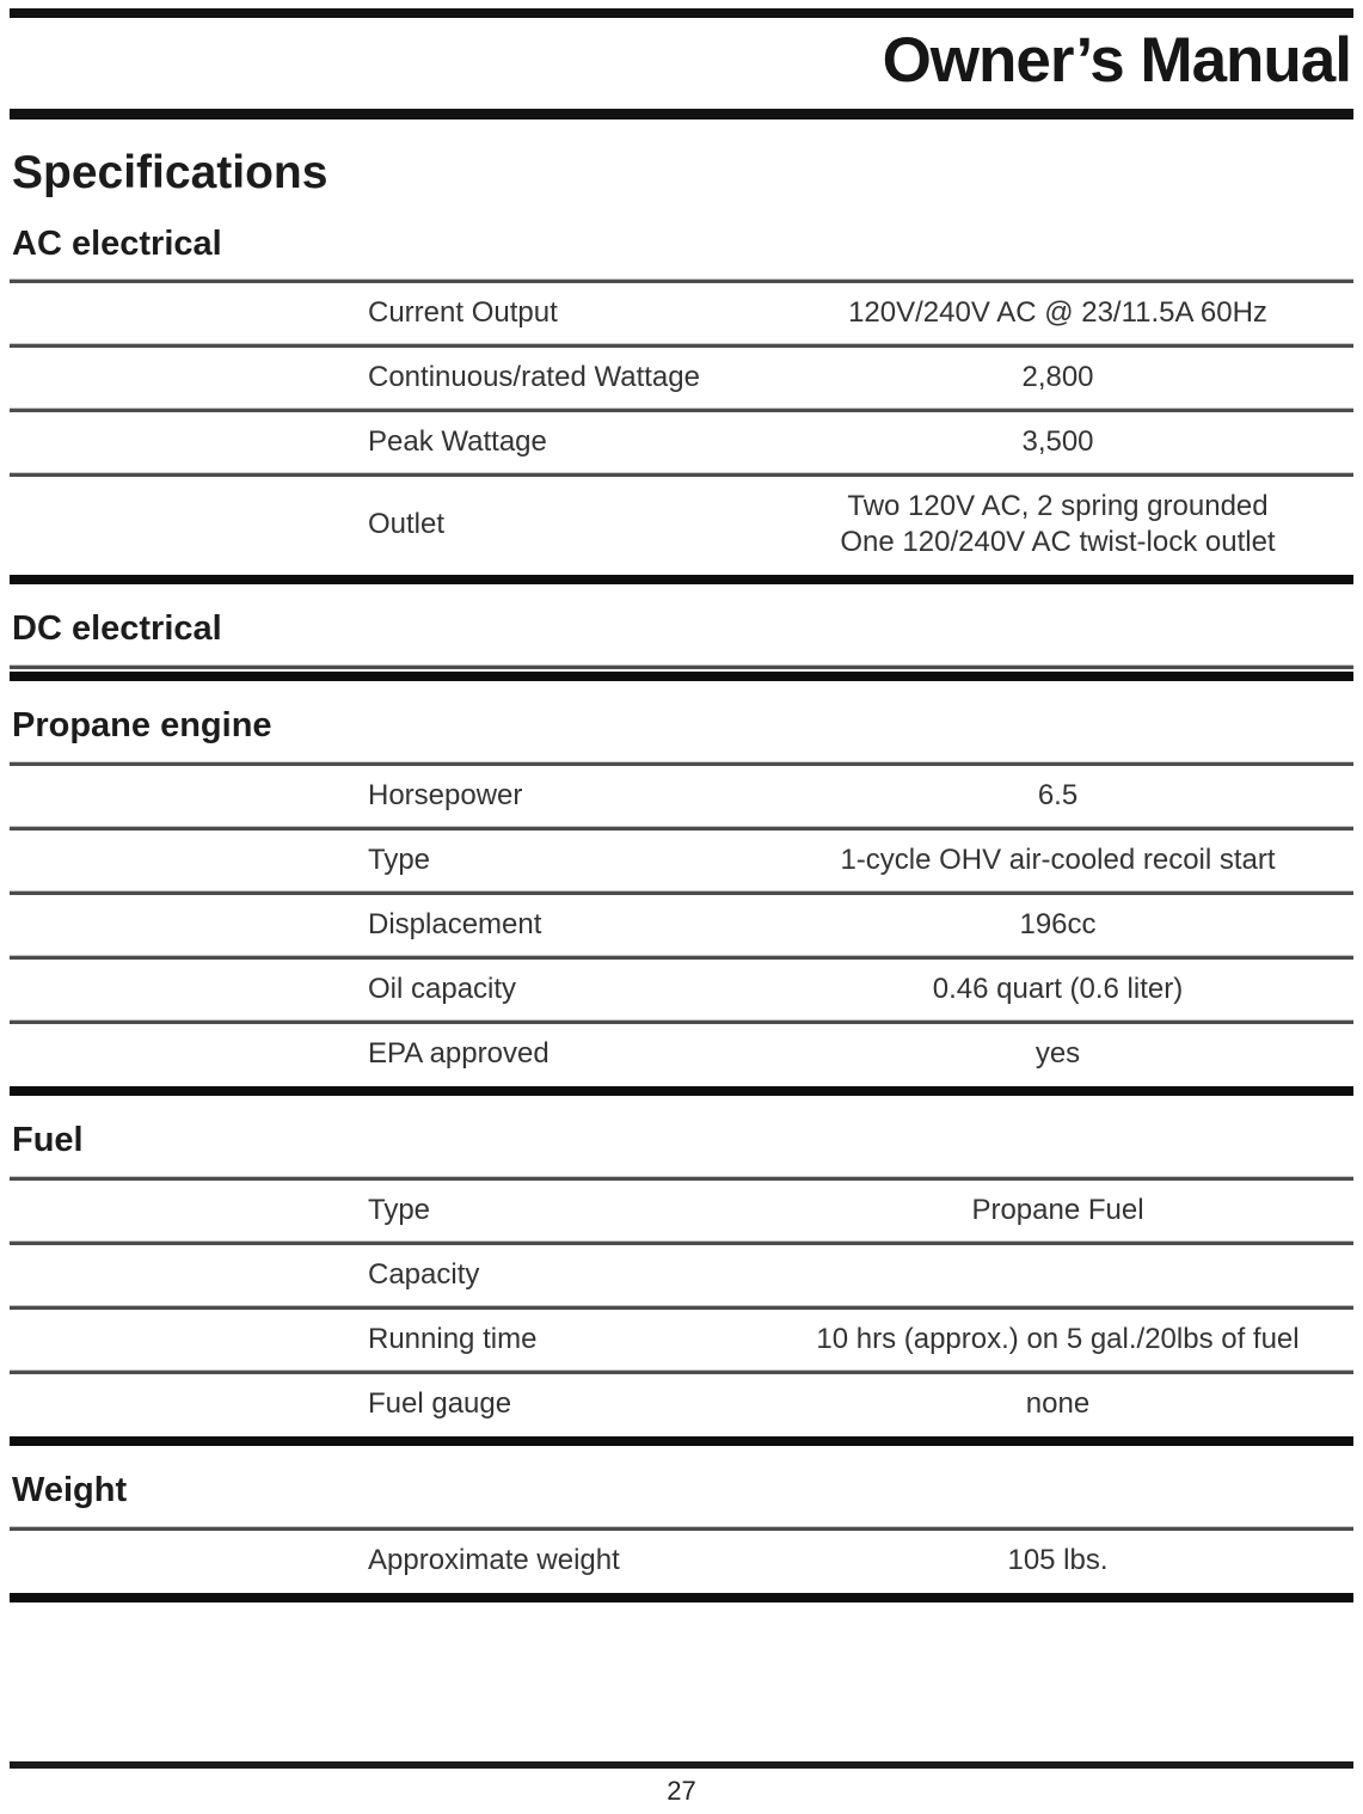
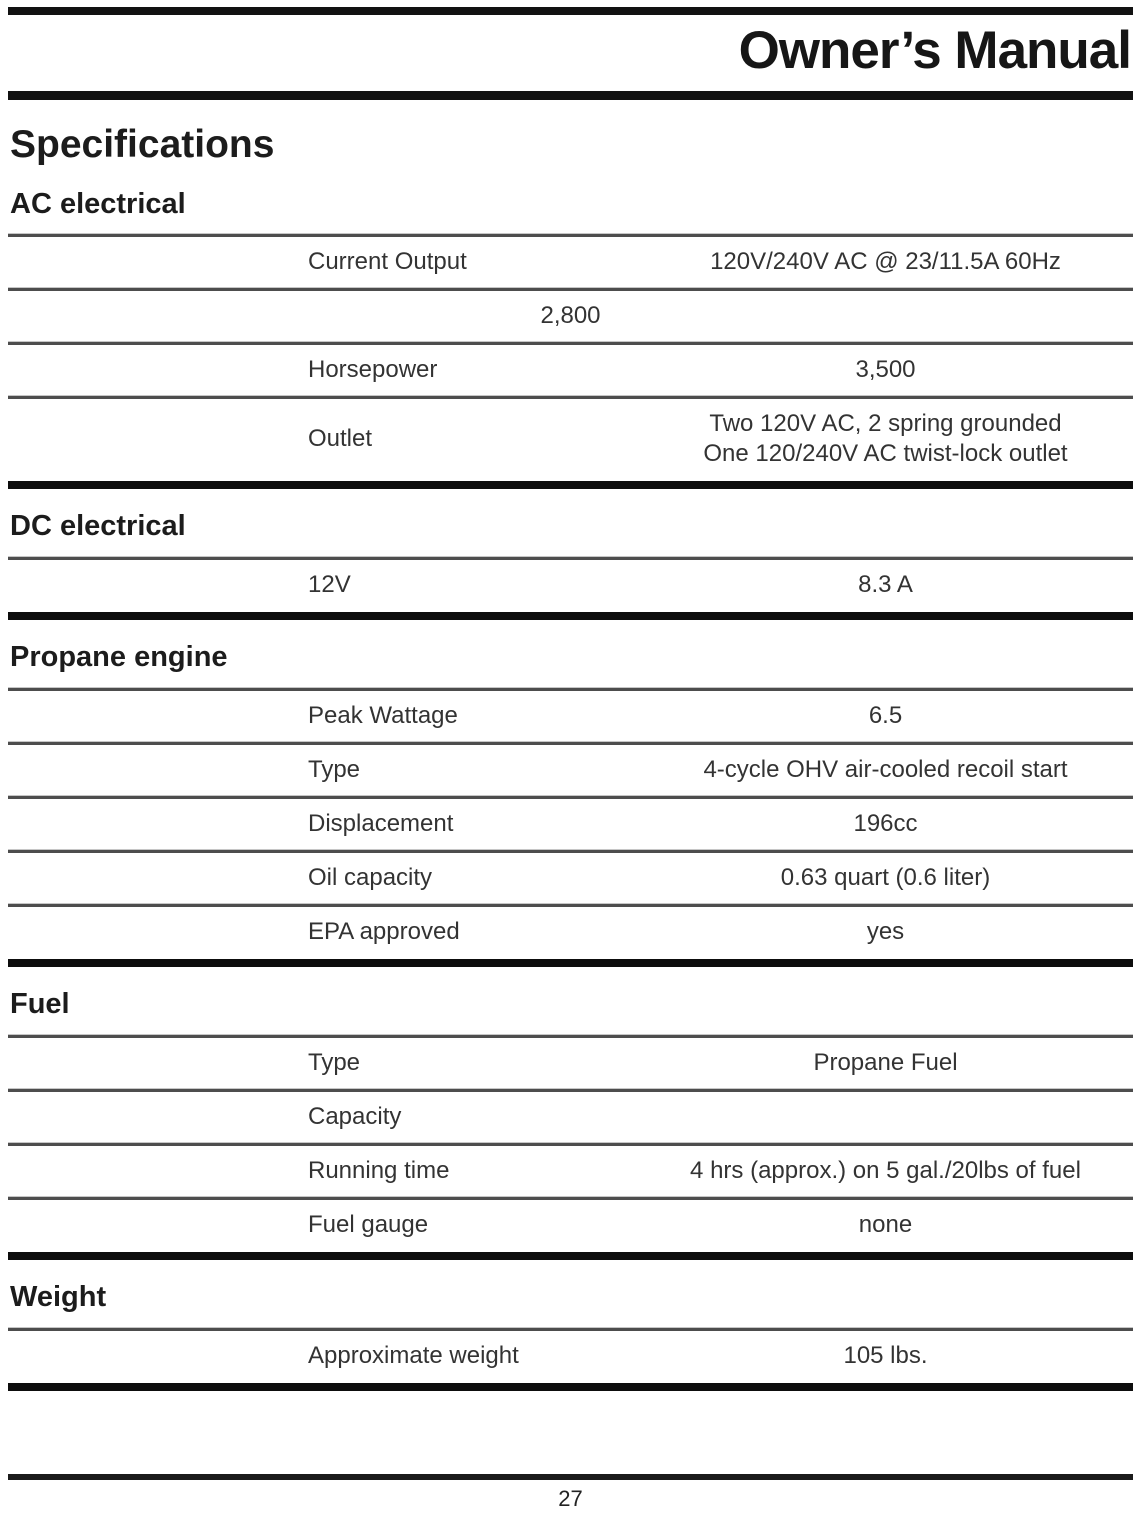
  Owner’s Manual
  Specifications
  AC electrical
  Current Output
  120V/240V AC @ 23/11.5A 60Hz
- Continuous/rated Wattage
  2,800
- Peak Wattage
+ Horsepower
  3,500
  Outlet
  Two 120V AC, 2 spring grounded
  One 120/240V AC twist-lock outlet
  DC electrical
+ 12V
+ 8.3 A
  Propane engine
- Horsepower
+ Peak Wattage
  6.5
  Type
- 1-cycle OHV air-cooled recoil start
+ 4-cycle OHV air-cooled recoil start
  Displacement
  196cc
  Oil capacity
- 0.46 quart (0.6 liter)
+ 0.63 quart (0.6 liter)
  EPA approved
  yes
  Fuel
  Type
  Propane Fuel
  Capacity
  Running time
- 10 hrs (approx.) on 5 gal./20lbs of fuel
+ 4 hrs (approx.) on 5 gal./20lbs of fuel
  Fuel gauge
  none
  Weight
  Approximate weight
  105 lbs.
  27
